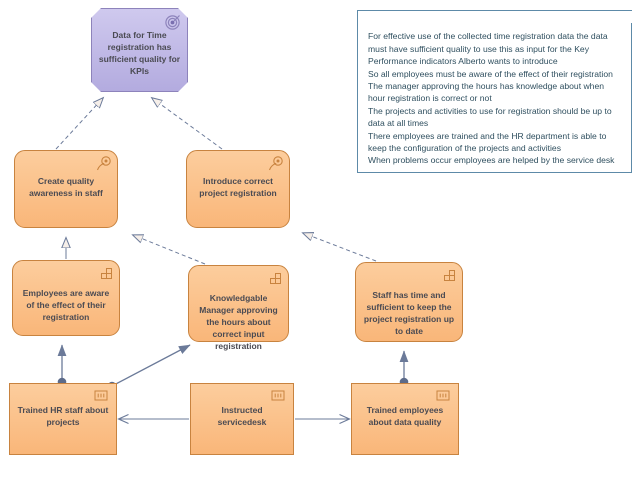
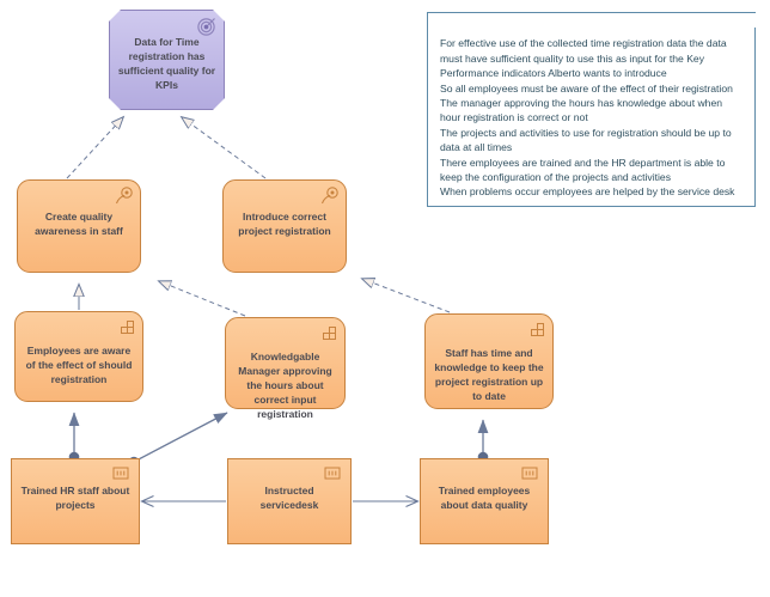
  Data for Time registration has sufficient quality for KPIs
  Create quality awareness in staff
  Introduce correct project registration
- Employees are aware of the effect of their registration
+ Employees are aware of the effect of should registration
  Knowledgable Manager approving the hours about correct input registration
- Staff has time and sufficient to keep the project registration up to date
+ Staff has time and knowledge to keep the project registration up to date
  Trained HR staff about projects
  Instructed servicedesk
  Trained employees about data quality
  For effective use of the collected time registration data the data must have sufficient quality to use this as input for the Key Performance indicators Alberto wants to introduce
  So all employees must be aware of the effect of their registration
  The manager approving the hours has knowledge about when hour registration is correct or not
  The projects and activities to use for registration should be up to data at all times
  There employees are trained and the HR department is able to keep the configuration of the projects and activities
  When problems occur employees are helped by the service desk
